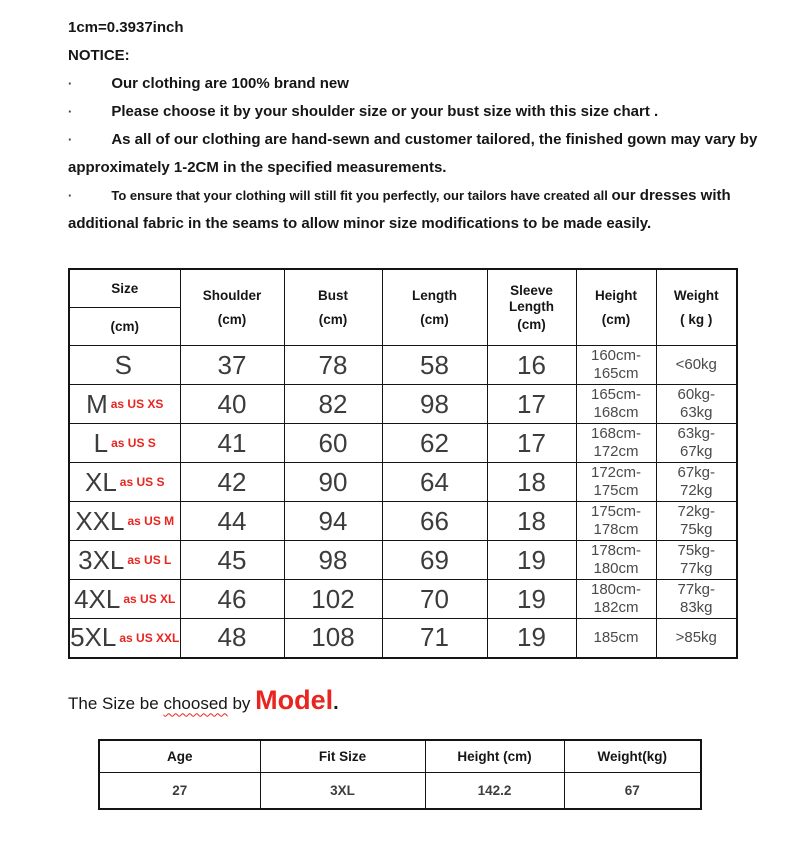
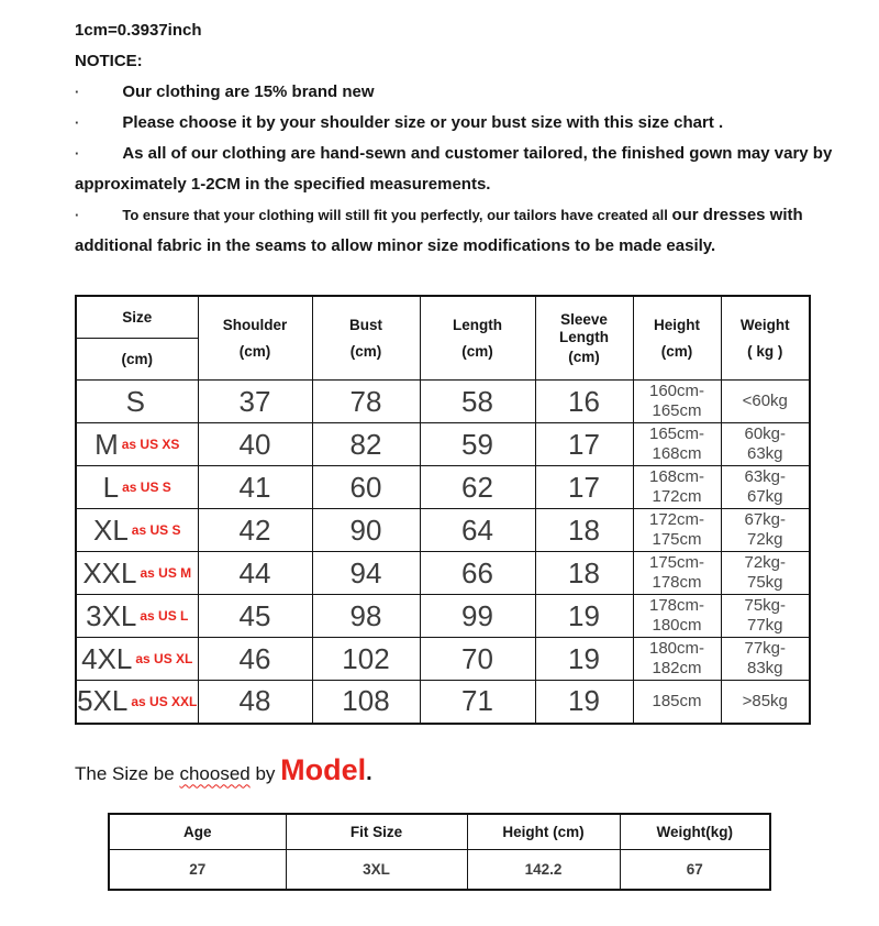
  1cm=0.3937inch
  NOTICE:
- · Our clothing are 100% brand new
+ · Our clothing are 15% brand new
  · Please choose it by your shoulder size or your bust size with this size chart .
  · As all of our clothing are hand-sewn and customer tailored, the finished gown may vary by approximately 1-2CM in the specified measurements.
  · To ensure that your clothing will still fit you perfectly, our tailors have created all our dresses with additional fabric in the seams to allow minor size modifications to be made easily.
  Size (cm)	Shoulder(cm)	Bust(cm)	Length(cm)	Sleeve Length(cm)	Height(cm)	Weight( kg )
  S	37	78	58	16	160cm- 165cm	<60kg
- M as US XS	40	82	98	17	165cm- 168cm	60kg- 63kg
+ M as US XS	40	82	59	17	165cm- 168cm	60kg- 63kg
  L as US S	41	60	62	17	168cm- 172cm	63kg- 67kg
  XL as US S	42	90	64	18	172cm- 175cm	67kg- 72kg
  XXL as US M	44	94	66	18	175cm- 178cm	72kg- 75kg
- 3XL as US L	45	98	69	19	178cm- 180cm	75kg- 77kg
+ 3XL as US L	45	98	99	19	178cm- 180cm	75kg- 77kg
  4XL as US XL	46	102	70	19	180cm- 182cm	77kg- 83kg
  5XL as US XXL	48	108	71	19	185cm	>85kg
  The Size be choosed by Model.
  Age	Fit Size	Height (cm)	Weight(kg)
  27	3XL	142.2	67
